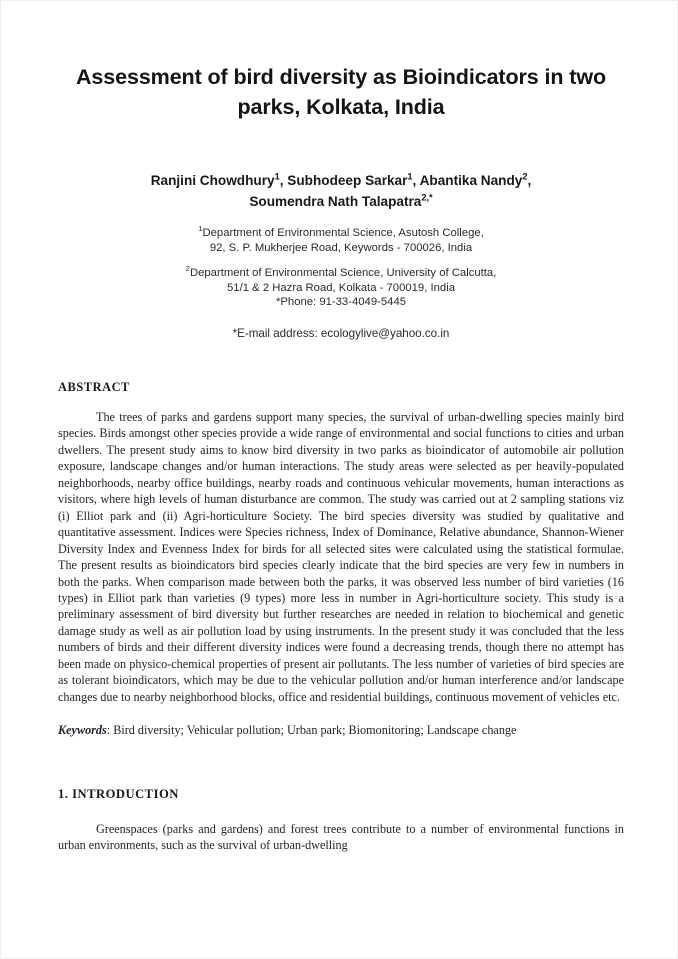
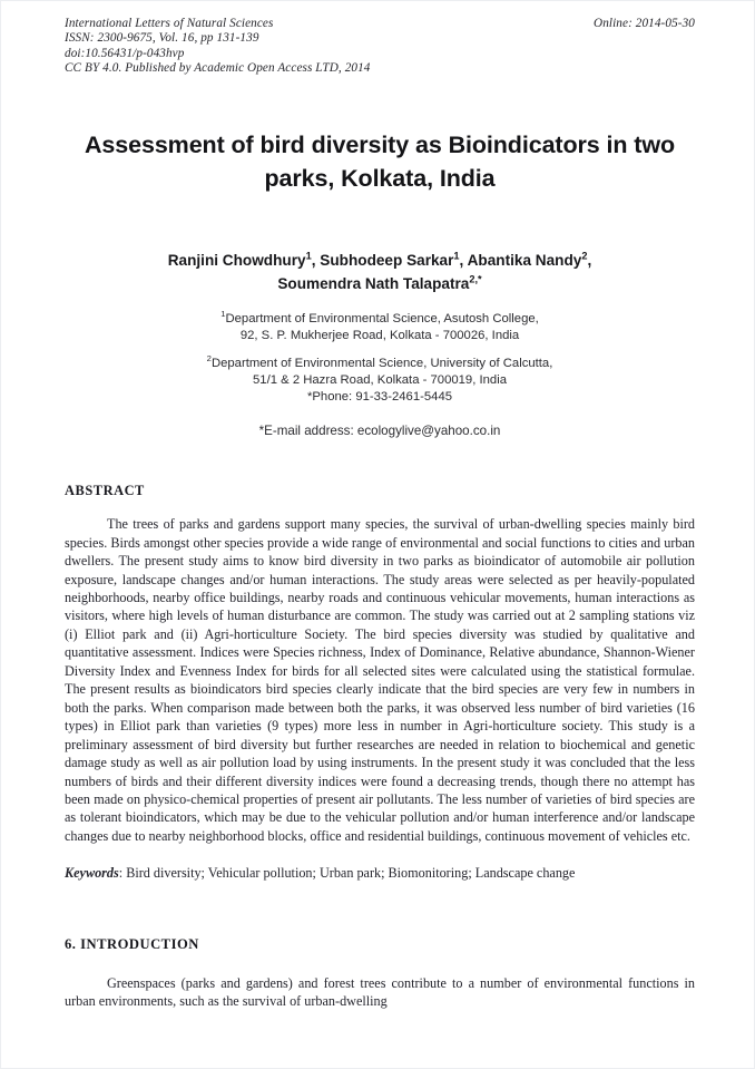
+ International Letters of Natural Sciences
+ ISSN: 2300-9675, Vol. 16, pp 131-139
+ doi:10.56431/p-043hvp
+ CC BY 4.0. Published by Academic Open Access LTD, 2014
+ Online: 2014-05-30
  Assessment of bird diversity as Bioindicators in two parks, Kolkata, India
  Ranjini Chowdhury1, Subhodeep Sarkar1, Abantika Nandy2,
  Soumendra Nath Talapatra2,*
  1Department of Environmental Science, Asutosh College,
- 92, S. P. Mukherjee Road, Keywords - 700026, India
+ 92, S. P. Mukherjee Road, Kolkata - 700026, India
  2Department of Environmental Science, University of Calcutta,
  51/1 & 2 Hazra Road, Kolkata - 700019, India
- *Phone: 91-33-4049-5445
+ *Phone: 91-33-2461-5445
  *E-mail address: ecologylive@yahoo.co.in
  ABSTRACT
  The trees of parks and gardens support many species, the survival of urban-dwelling species mainly bird species. Birds amongst other species provide a wide range of environmental and social functions to cities and urban dwellers. The present study aims to know bird diversity in two parks as bioindicator of automobile air pollution exposure, landscape changes and/or human interactions. The study areas were selected as per heavily-populated neighborhoods, nearby office buildings, nearby roads and continuous vehicular movements, human interactions as visitors, where high levels of human disturbance are common. The study was carried out at 2 sampling stations viz (i) Elliot park and (ii) Agri-horticulture Society. The bird species diversity was studied by qualitative and quantitative assessment. Indices were Species richness, Index of Dominance, Relative abundance, Shannon-Wiener Diversity Index and Evenness Index for birds for all selected sites were calculated using the statistical formulae. The present results as bioindicators bird species clearly indicate that the bird species are very few in numbers in both the parks. When comparison made between both the parks, it was observed less number of bird varieties (16 types) in Elliot park than varieties (9 types) more less in number in Agri-horticulture society. This study is a preliminary assessment of bird diversity but further researches are needed in relation to biochemical and genetic damage study as well as air pollution load by using instruments. In the present study it was concluded that the less numbers of birds and their different diversity indices were found a decreasing trends, though there no attempt has been made on physico-chemical properties of present air pollutants. The less number of varieties of bird species are as tolerant bioindicators, which may be due to the vehicular pollution and/or human interference and/or landscape changes due to nearby neighborhood blocks, office and residential buildings, continuous movement of vehicles etc.
  Keywords: Bird diversity; Vehicular pollution; Urban park; Biomonitoring; Landscape change
- 1. INTRODUCTION
+ 6. INTRODUCTION
  Greenspaces (parks and gardens) and forest trees contribute to a number of environmental functions in urban environments, such as the survival of urban-dwelling
